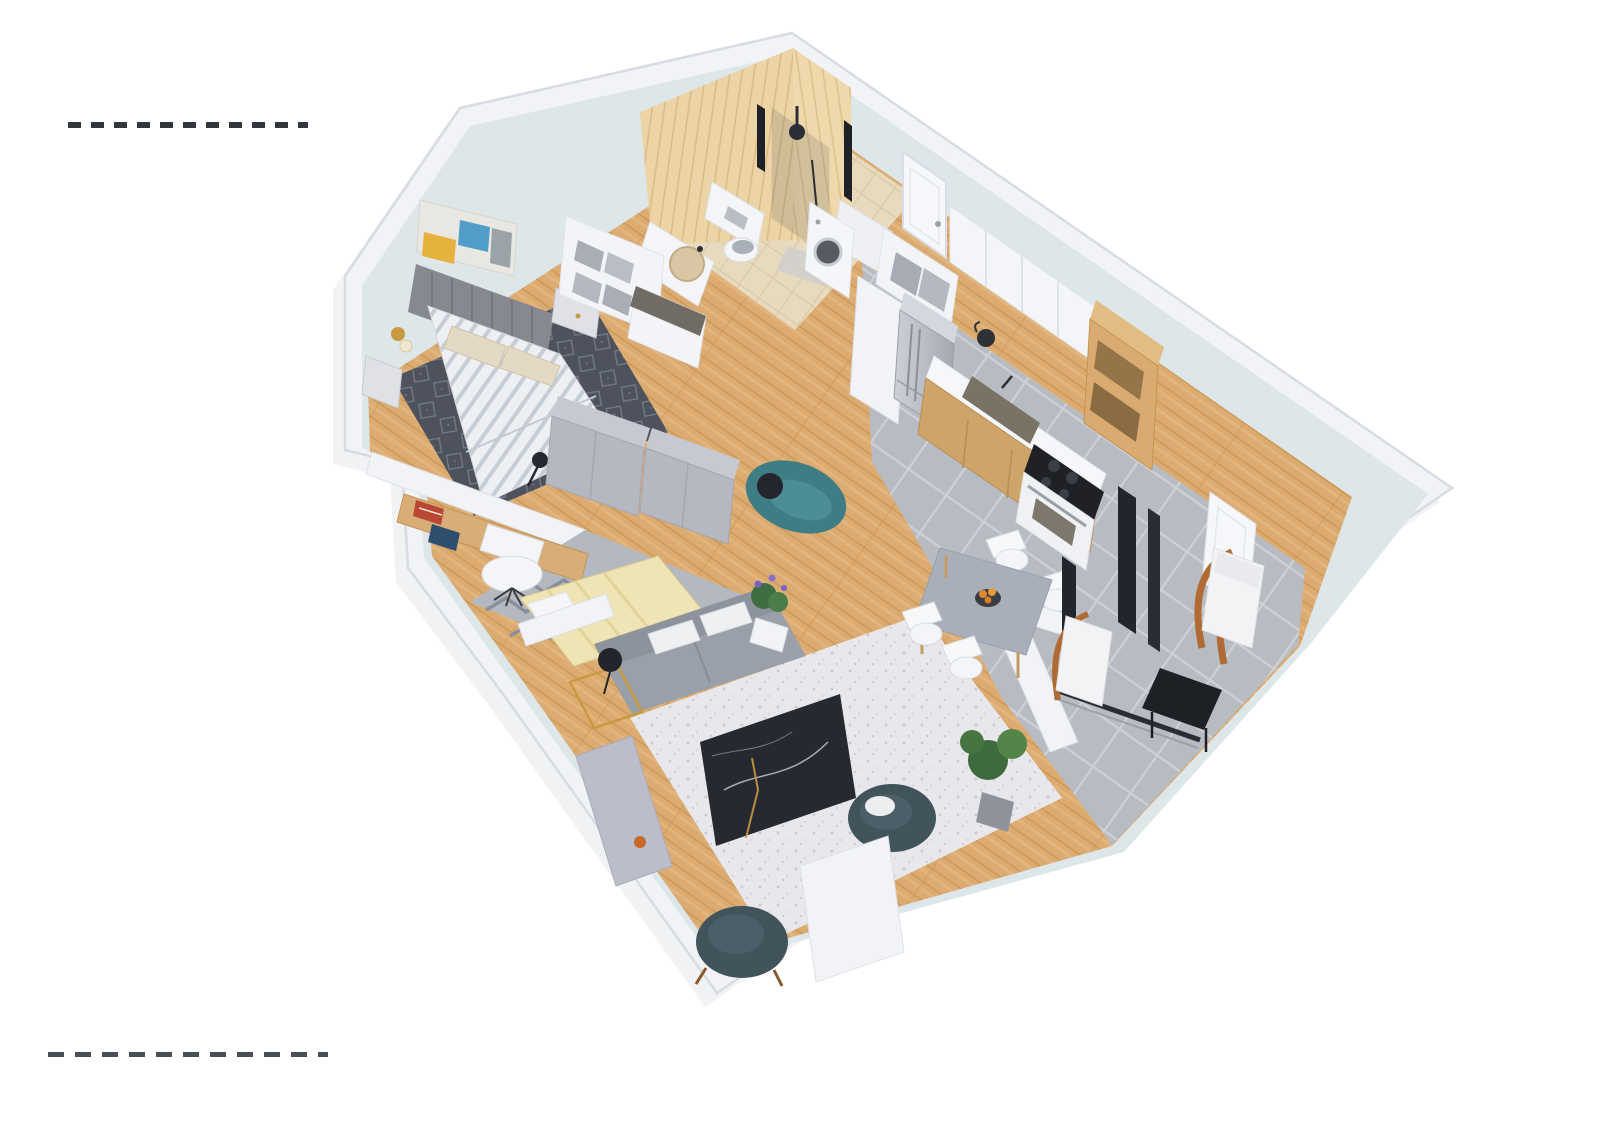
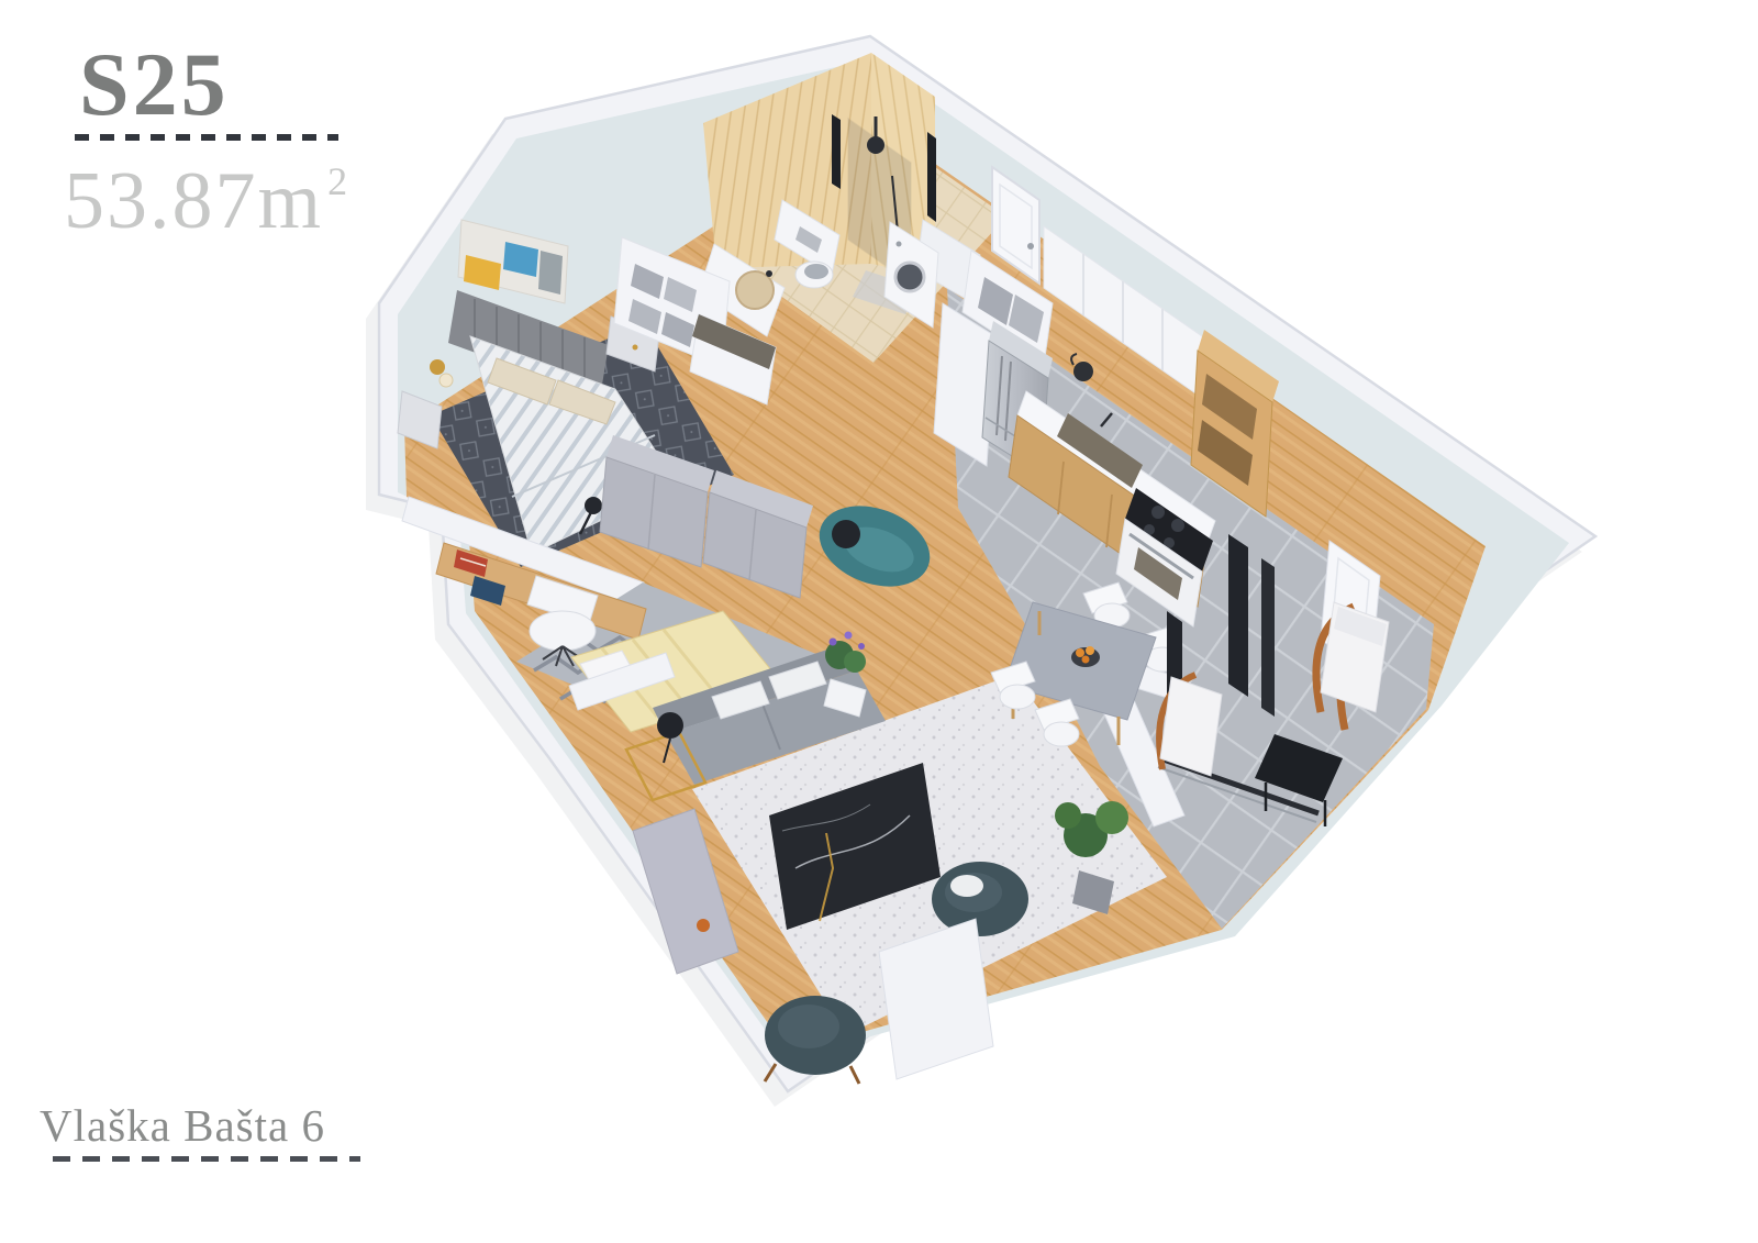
+ S25
+ 53.87m2
+ Vlaška Bašta 6
